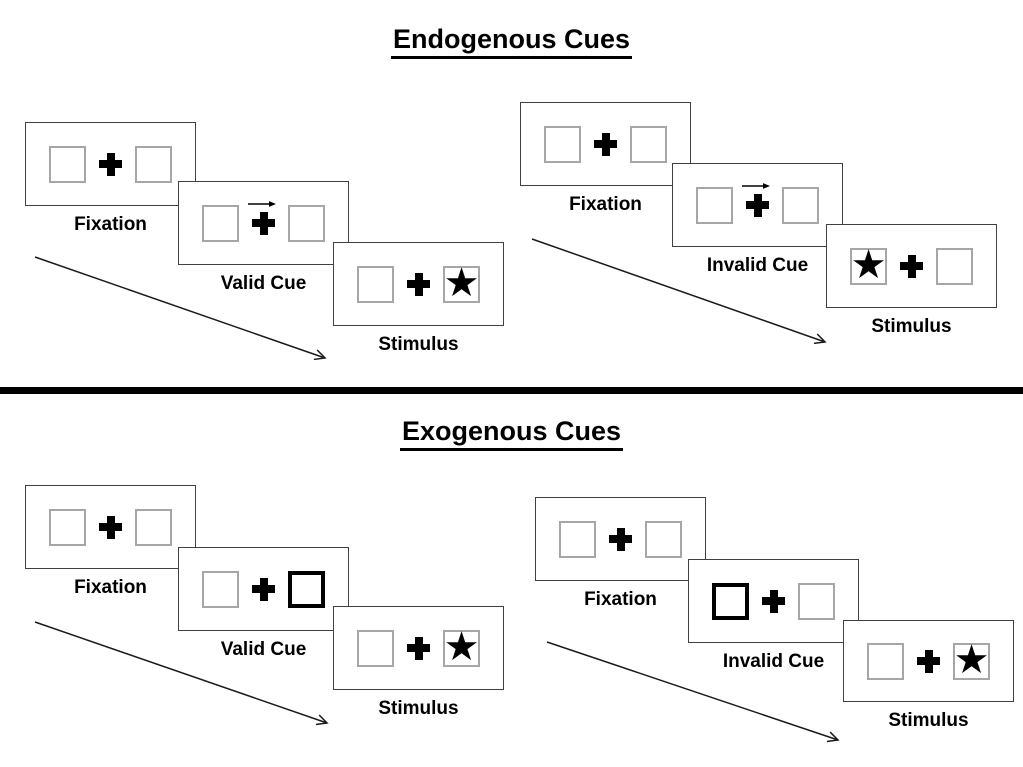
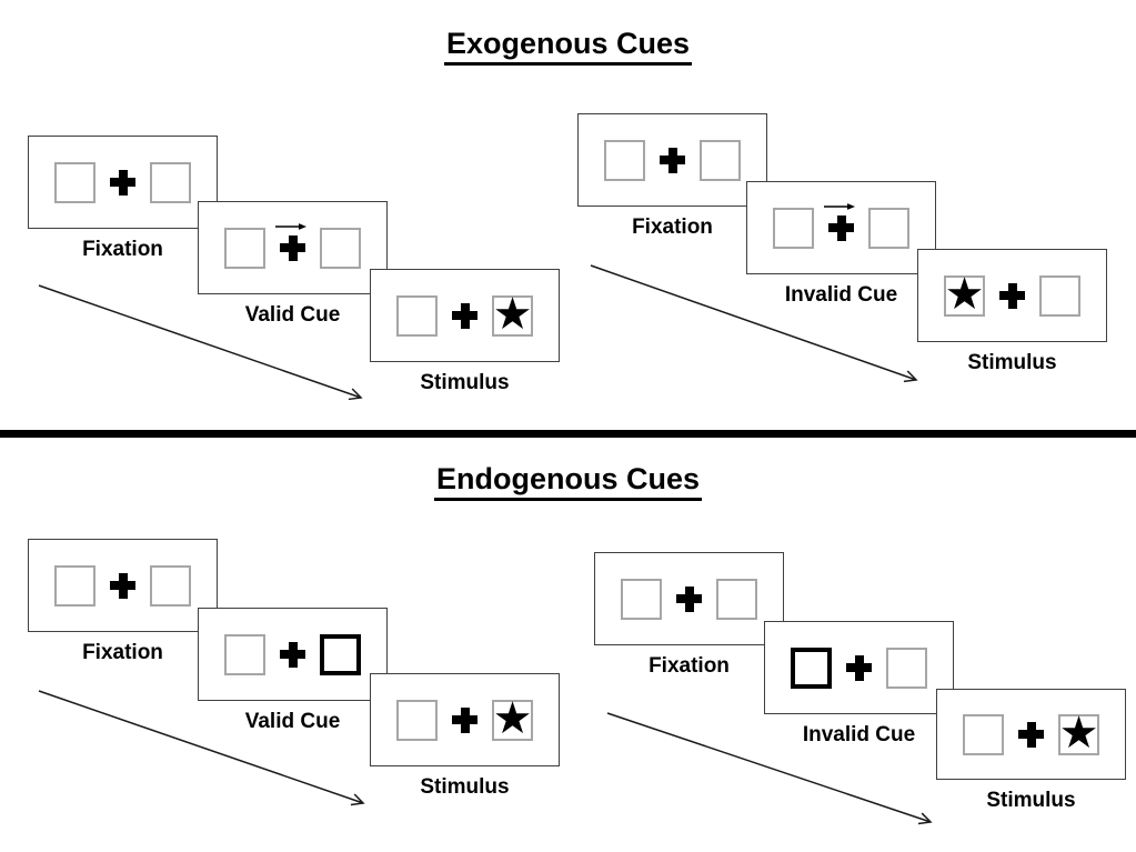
- Endogenous Cues
+ Exogenous Cues
  Fixation
  Valid Cue
  ★
  Stimulus
  Fixation
  Invalid Cue
  ★
  Stimulus
- Exogenous Cues
+ Endogenous Cues
  Fixation
  Valid Cue
  ★
  Stimulus
  Fixation
  Invalid Cue
  ★
  Stimulus
